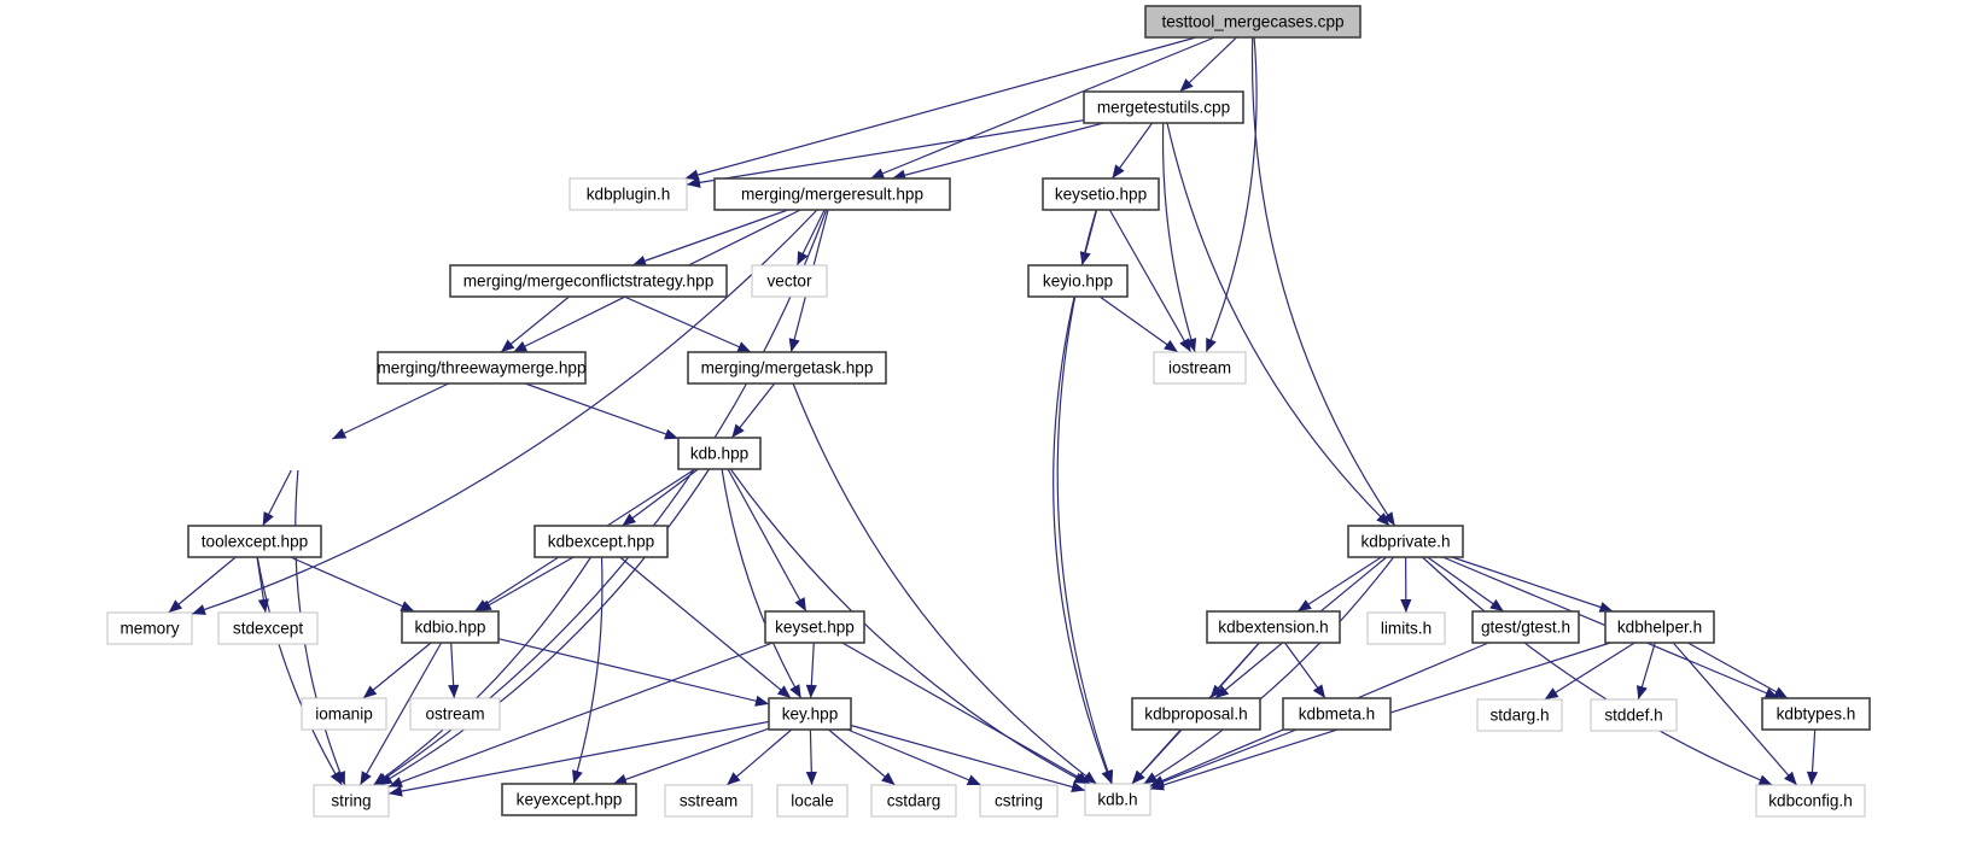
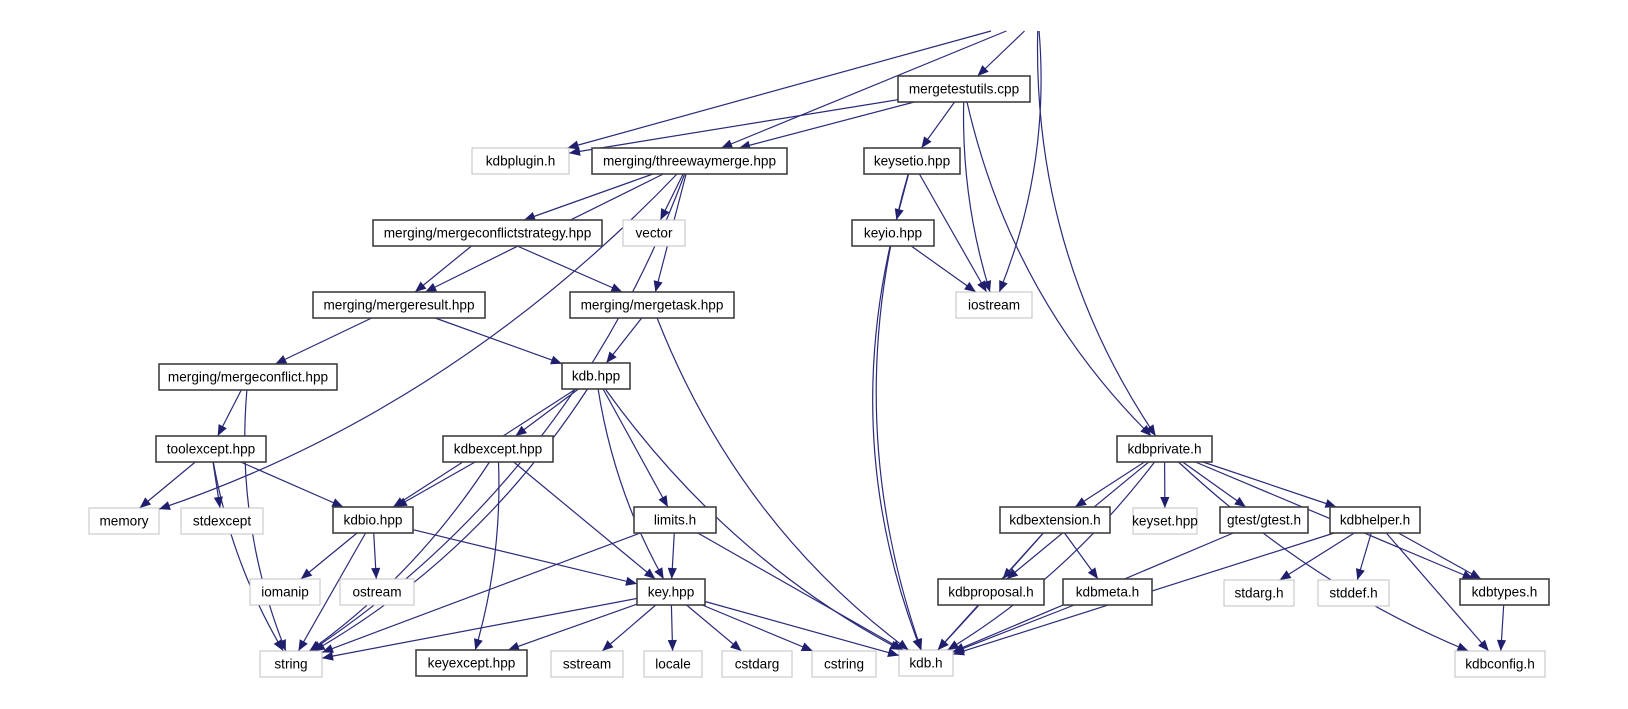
- testtool_mergecases.cpp
  mergetestutils.cpp
  kdbplugin.h
- merging/mergeresult.hpp
+ merging/threewaymerge.hpp
  keysetio.hpp
  merging/mergeconflictstrategy.hpp
  vector
  keyio.hpp
- merging/threewaymerge.hpp
+ merging/mergeresult.hpp
  merging/mergetask.hpp
  iostream
+ merging/mergeconflict.hpp
  kdb.hpp
  kdbprivate.h
  toolexcept.hpp
  kdbexcept.hpp
  memory
  stdexcept
  kdbio.hpp
- keyset.hpp
+ limits.h
  kdbextension.h
- limits.h
+ keyset.hpp
  gtest/gtest.h
  kdbhelper.h
  iomanip
  ostream
  key.hpp
  kdbproposal.h
  kdbmeta.h
  stdarg.h
  stddef.h
  kdbtypes.h
  string
  keyexcept.hpp
  sstream
  locale
  cstdarg
  cstring
  kdb.h
  kdbconfig.h
